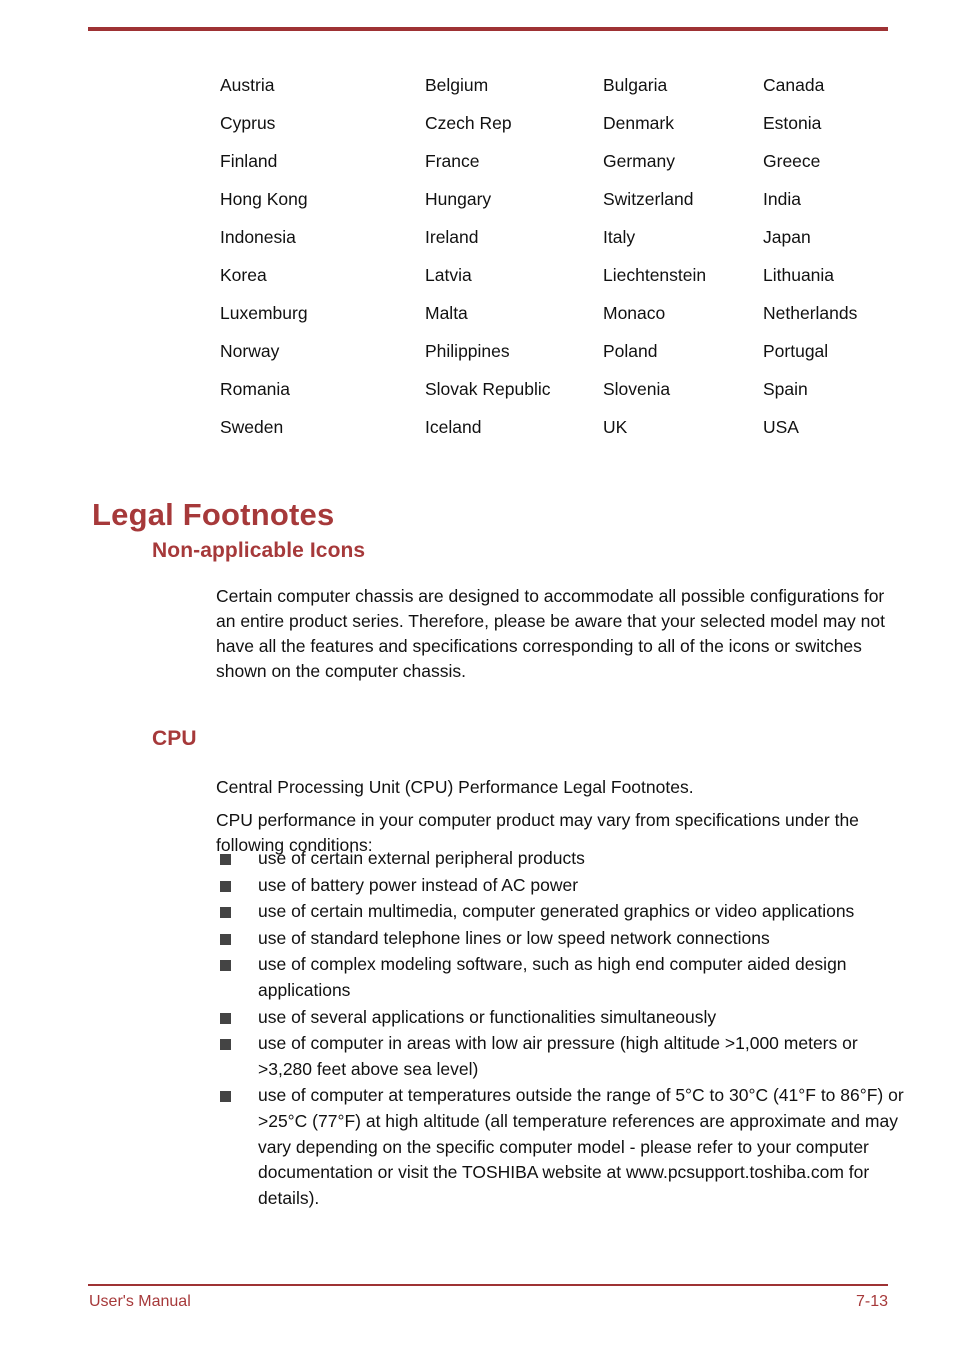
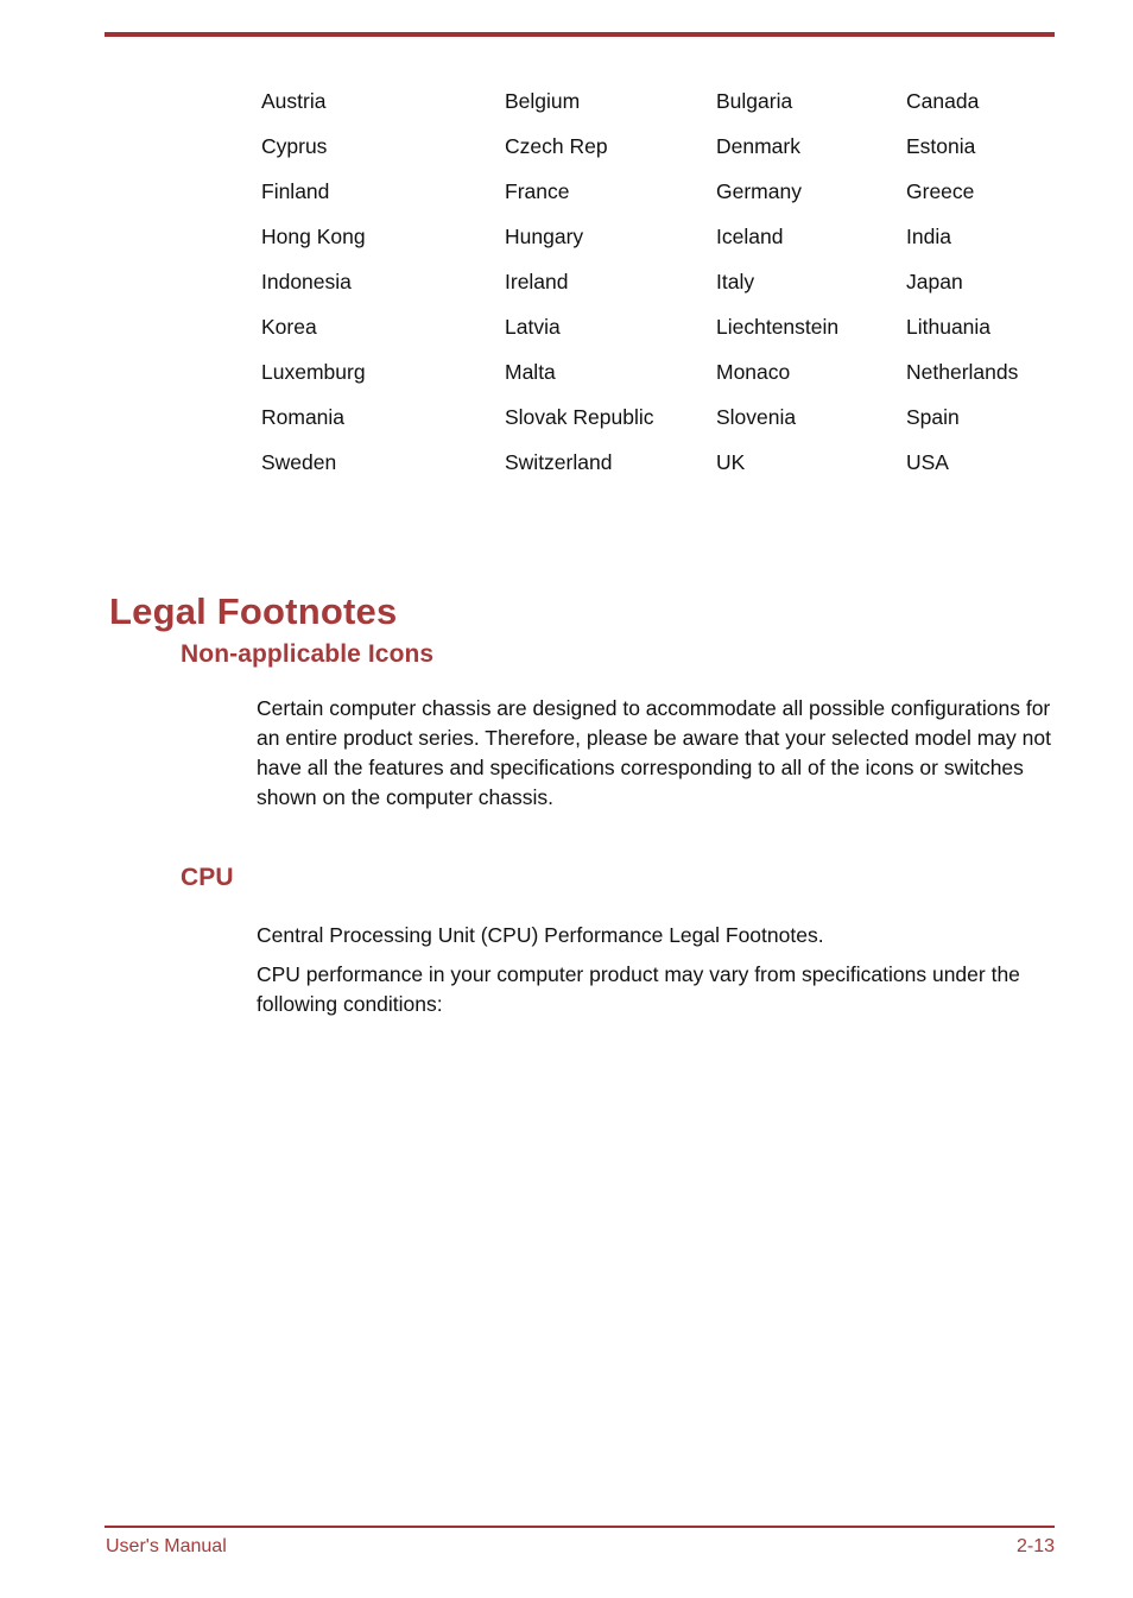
  Austria	Belgium	Bulgaria	Canada
  Cyprus	Czech Rep	Denmark	Estonia
  Finland	France	Germany	Greece
- Hong Kong	Hungary	Switzerland	India
+ Hong Kong	Hungary	Iceland	India
  Indonesia	Ireland	Italy	Japan
  Korea	Latvia	Liechtenstein	Lithuania
  Luxemburg	Malta	Monaco	Netherlands
- Norway	Philippines	Poland	Portugal
  Romania	Slovak Republic	Slovenia	Spain
- Sweden	Iceland	UK	USA
+ Sweden	Switzerland	UK	USA
  Legal Footnotes
  Non-applicable Icons
  Certain computer chassis are designed to accommodate all possible configurations for an entire product series. Therefore, please be aware that your selected model may not have all the features and specifications corresponding to all of the icons or switches shown on the computer chassis.
  CPU
  Central Processing Unit (CPU) Performance Legal Footnotes.
  CPU performance in your computer product may vary from specifications under the following conditions:
- use of certain external peripheral products
- use of battery power instead of AC power
- use of certain multimedia, computer generated graphics or video applications
- use of standard telephone lines or low speed network connections
- use of complex modeling software, such as high end computer aided design applications
- use of several applications or functionalities simultaneously
- use of computer in areas with low air pressure (high altitude >1,000 meters or >3,280 feet above sea level)
- use of computer at temperatures outside the range of 5°C to 30°C (41°F to 86°F) or >25°C (77°F) at high altitude (all temperature references are approximate and may vary depending on the specific computer model - please refer to your computer documentation or visit the TOSHIBA website at www.pcsupport.toshiba.com for details).
  User's Manual
- 7-13
+ 2-13
